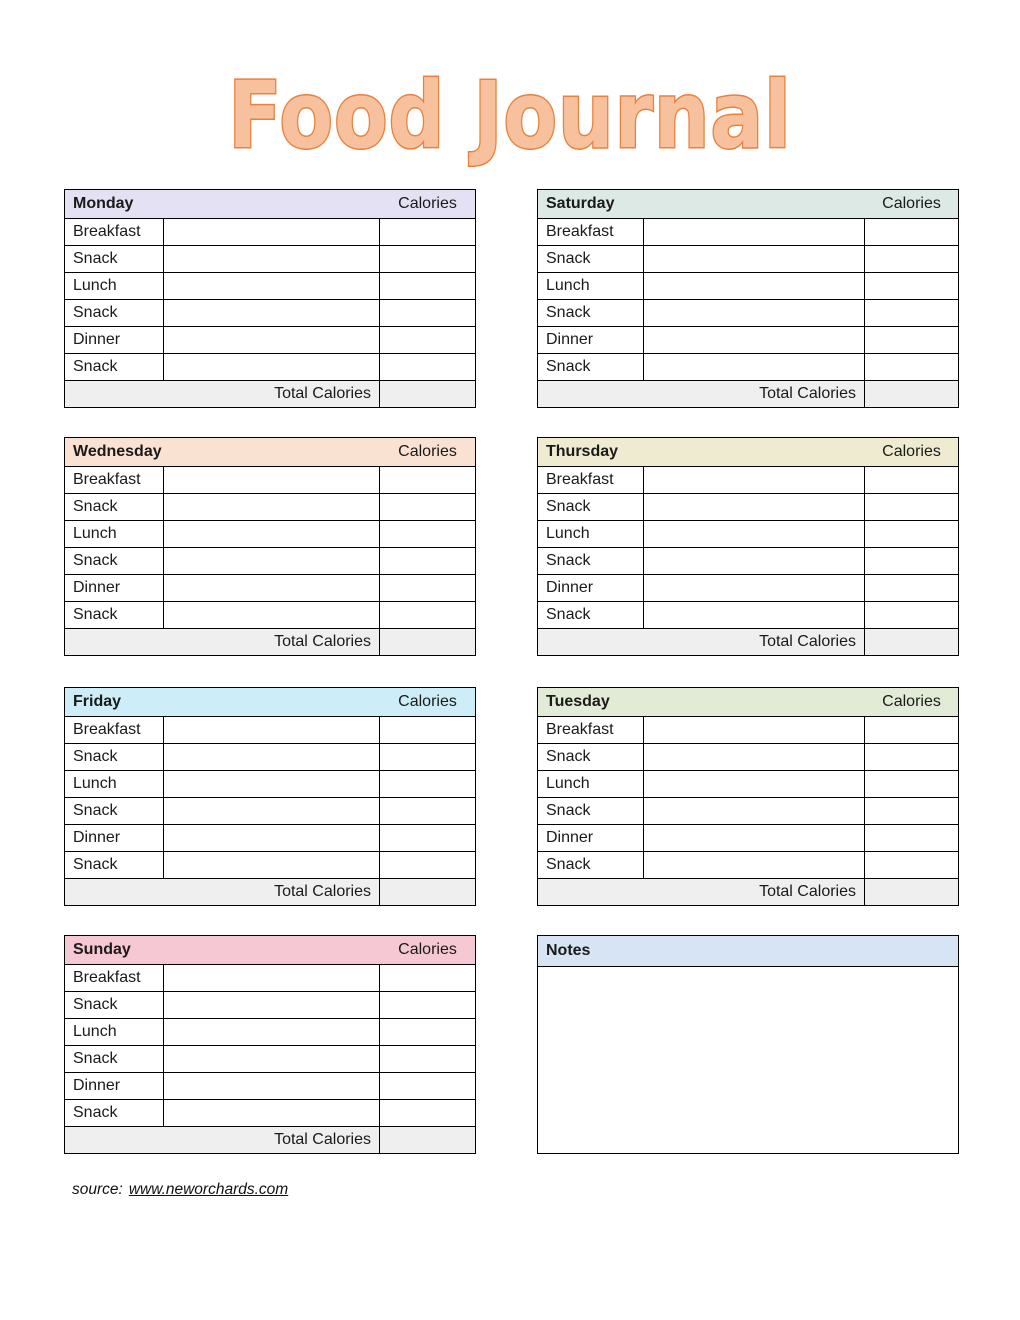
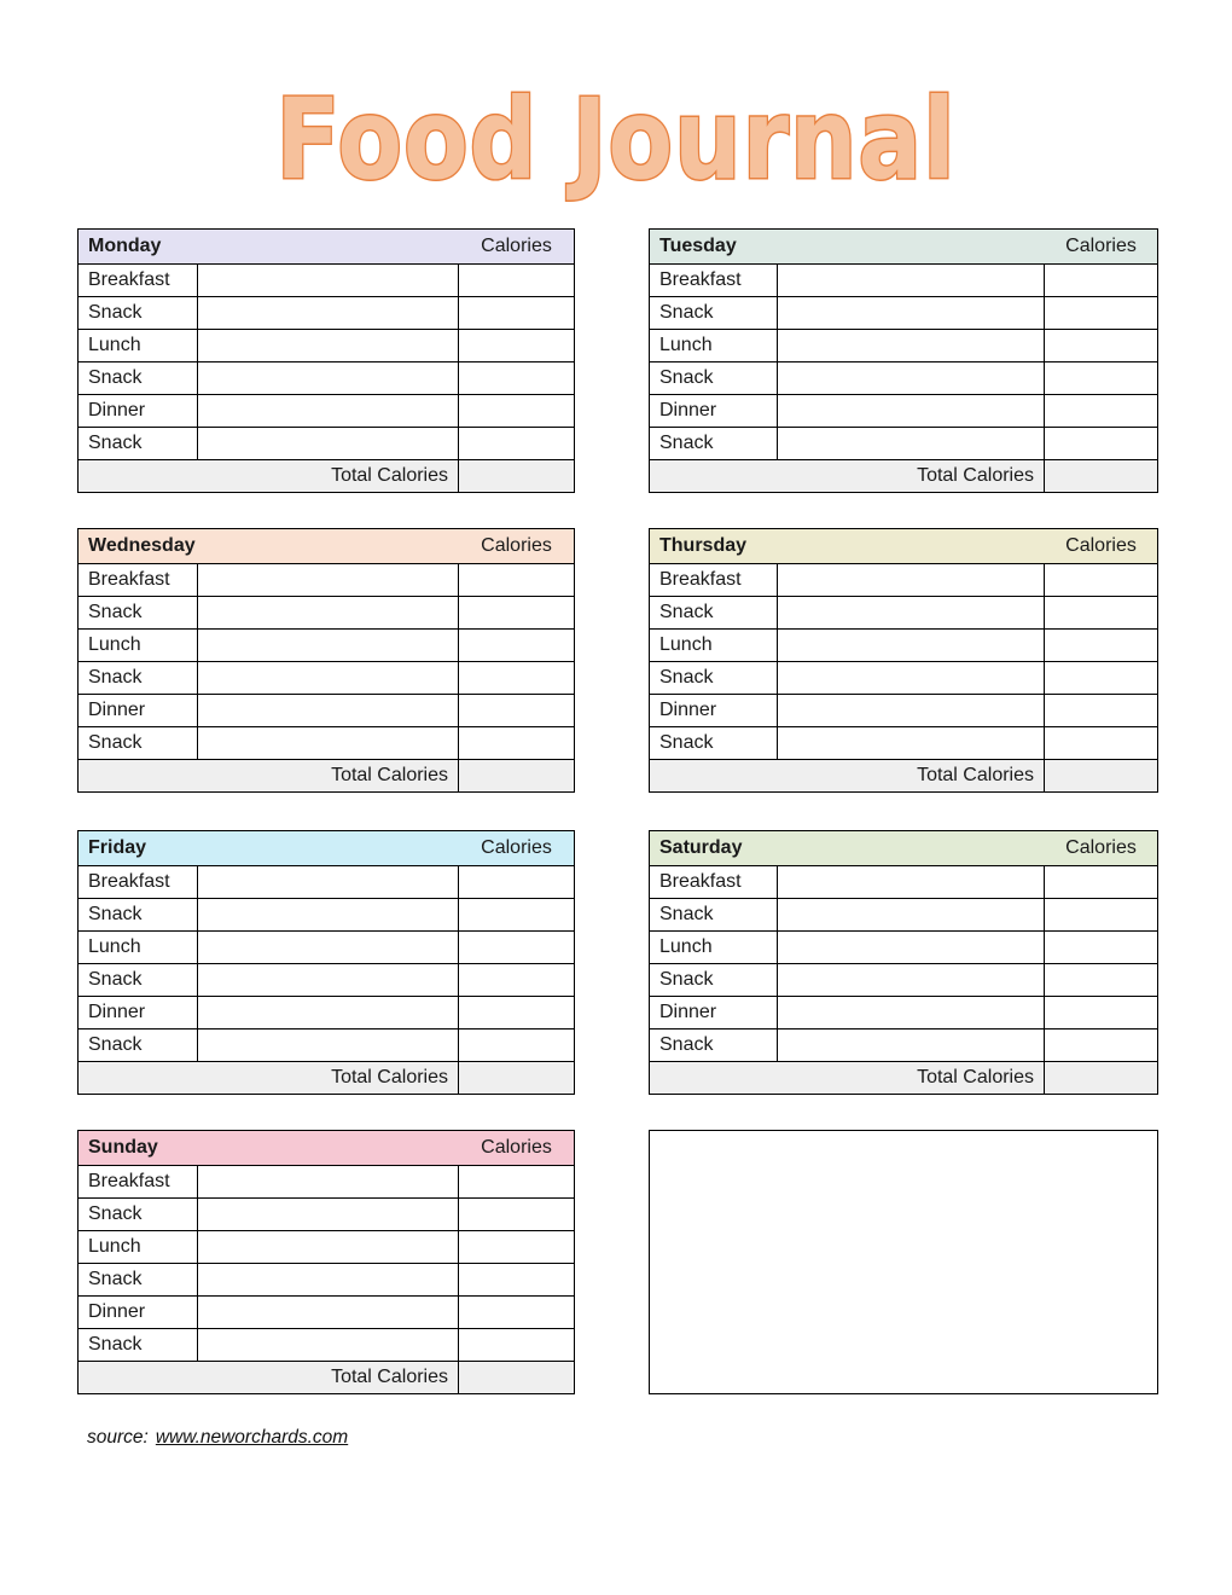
  Food Journal
  Monday
  Calories
  Breakfast
  Snack
  Lunch
  Snack
  Dinner
  Snack
  Total Calories
- Saturday
+ Tuesday
  Calories
  Breakfast
  Snack
  Lunch
  Snack
  Dinner
  Snack
  Total Calories
  Wednesday
  Calories
  Breakfast
  Snack
  Lunch
  Snack
  Dinner
  Snack
  Total Calories
  Thursday
  Calories
  Breakfast
  Snack
  Lunch
  Snack
  Dinner
  Snack
  Total Calories
  Friday
  Calories
  Breakfast
  Snack
  Lunch
  Snack
  Dinner
  Snack
  Total Calories
- Tuesday
+ Saturday
  Calories
  Breakfast
  Snack
  Lunch
  Snack
  Dinner
  Snack
  Total Calories
  Sunday
  Calories
  Breakfast
  Snack
  Lunch
  Snack
  Dinner
  Snack
  Total Calories
- Notes
  source: www.neworchards.com
